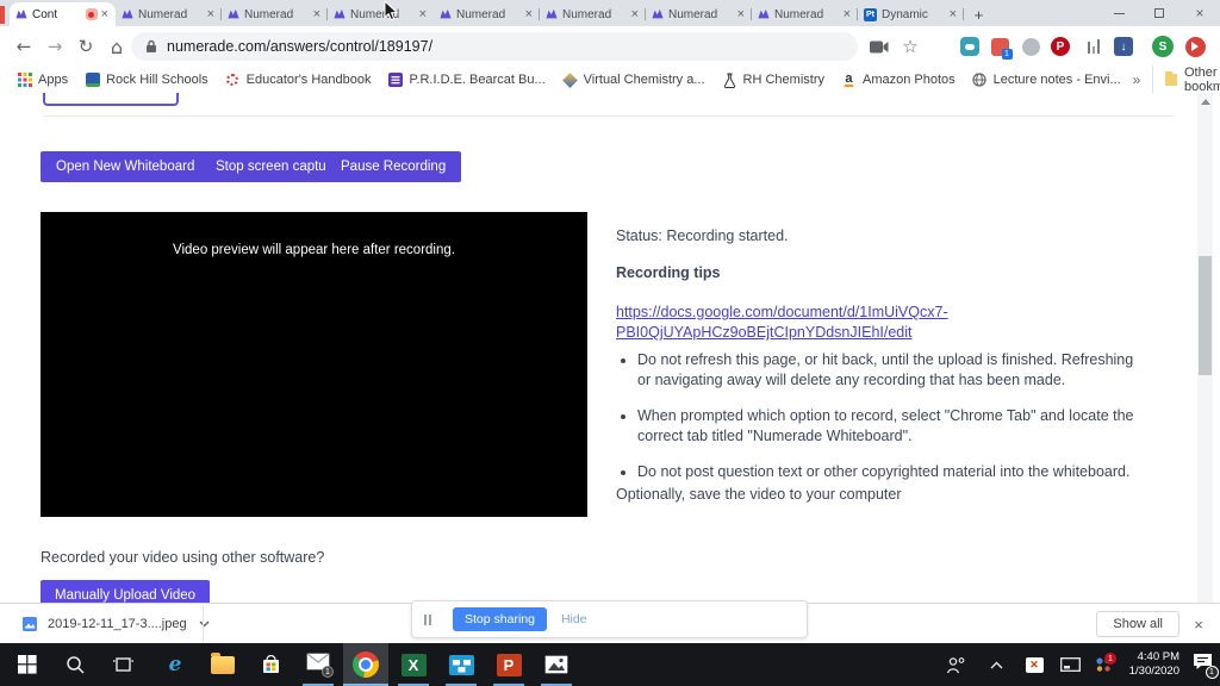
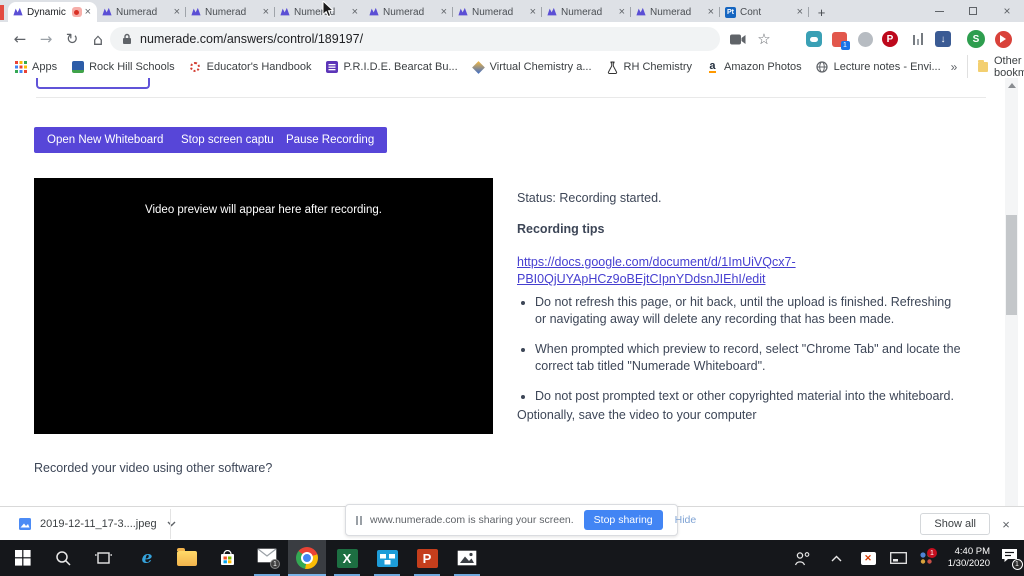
- Cont
+ Dynamic
  ×
  Numerad
  ×
  Numerad
  ×
  Numerd
  ×
  Numerad
  ×
  Numerad
  ×
  Numerad
  ×
  Numerad
  ×
- Dynamic
+ Cont
  ×
  +
  ×
  ←
  →
  ↻
  ⌂
  numerade.com/answers/control/189197/
  ☆
  P
  ↓
  S
  Apps
  Rock Hill Schools
  Educator's Handbook
  P.R.I.D.E. Bearcat Bu...
  Virtual Chemistry a...
  RH Chemistry
  a
  Amazon Photos
  Lecture notes - Envi...
  »
  Other bookm
  Open New Whiteboard
  Stop screen captu
  Pause Recording
  Video preview will appear here after recording.
  Status: Recording started.
  Recording tips
  https://docs.google.com/document/d/1ImUiVQcx7-
  PBI0QjUYApHCz9oBEjtCIpnYDdsnJIEhI/edit
  Do not refresh this page, or hit back, until the upload is finished. Refreshing or navigating away will delete any recording that has been made.
- When prompted which option to record, select "Chrome Tab" and locate the correct tab titled "Numerade Whiteboard".
+ When prompted which preview to record, select "Chrome Tab" and locate the correct tab titled "Numerade Whiteboard".
- Do not post question text or other copyrighted material into the whiteboard.
+ Do not post prompted text or other copyrighted material into the whiteboard.
  Optionally, save the video to your computer
  Recorded your video using other software?
- Manually Upload Video
  2019-12-11_17-3....jpeg
  Show all
  ×
+ www.numerade.com is sharing your screen.
  Stop sharing
  Hide
  e
  X
  P
  ✕
  4:40 PM
  1/30/2020
